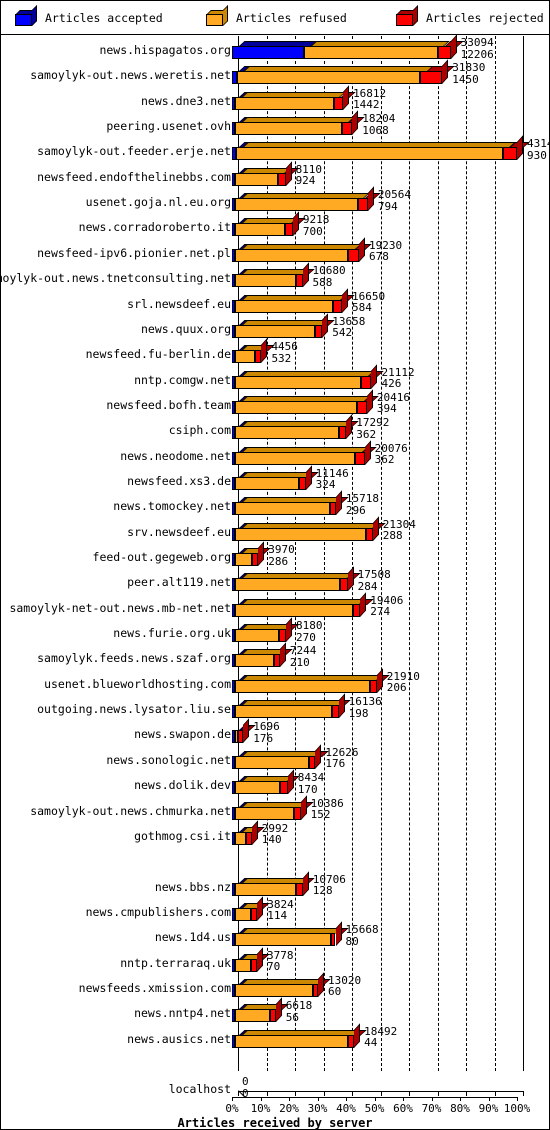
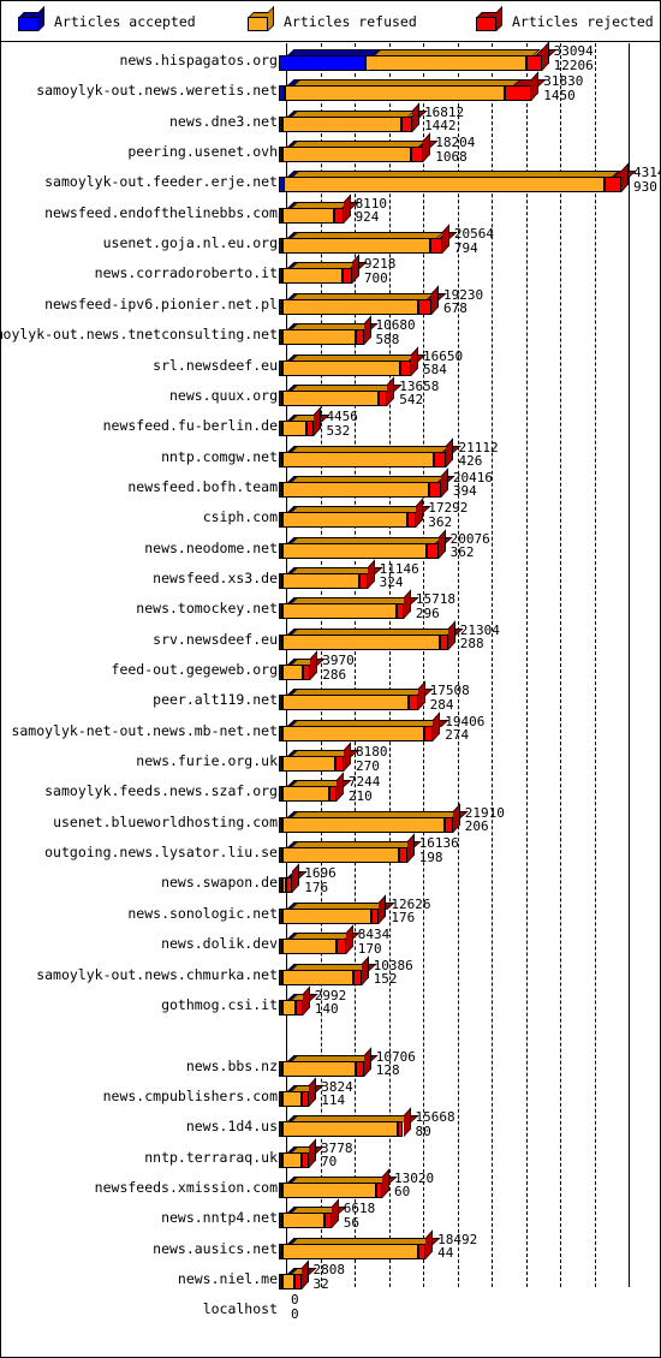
  Articles accepted
  Articles refused
  Articles rejected
  news.hispagatos.org
  33094
  12206
  samoylyk-out.news.weretis.net
  31830
  1450
  news.dne3.net
  16812
  1442
  peering.usenet.ovh
  18204
  1068
  samoylyk-out.feeder.erje.net
  930
  newsfeed.endofthelinebbs.com
  8110
  924
  usenet.goja.nl.eu.org
  20564
  794
  news.corradoroberto.it
  9218
  700
  newsfeed-ipv6.pionier.net.pl
  19230
  678
  oylyk-out.news.tnetconsulting.net
  10680
  588
  srl.newsdeef.eu
  16650
  584
  news.quux.org
  13658
  542
  newsfeed.fu-berlin.de
  4456
  532
  nntp.comgw.net
  21112
  426
  newsfeed.bofh.team
  20416
  394
  csiph.com
  17292
  362
  news.neodome.net
  20076
  362
  newsfeed.xs3.de
  11146
  324
  news.tomockey.net
  15718
  296
  srv.newsdeef.eu
  21304
  288
  feed-out.gegeweb.org
  3970
  286
  peer.alt119.net
  17508
  284
  samoylyk-net-out.news.mb-net.net
  19406
  274
  news.furie.org.uk
  8180
  270
  samoylyk.feeds.news.szaf.org
  7244
  210
  usenet.blueworldhosting.com
  21910
  206
  outgoing.news.lysator.liu.se
  16136
  198
  news.swapon.de
  1696
  176
  news.sonologic.net
  12626
  176
  news.dolik.dev
  8434
  170
  samoylyk-out.news.chmurka.net
  10386
  152
  gothmog.csi.it
  2992
  140
  news.bbs.nz
  10706
  128
  news.cmpublishers.com
  3824
  114
  news.1d4.us
  15668
  80
  nntp.terraraq.uk
  3778
  70
  newsfeeds.xmission.com
  13020
  60
  news.nntp4.net
  6618
  56
  news.ausics.net
  18492
  44
+ news.niel.me
+ 2808
+ 32
  localhost
  0
  0
- Articles received by server
- 0%
- 10%
- 20%
- 30%
- 40%
- 50%
- 60%
- 70%
- 80%
- 90%
- 100%
